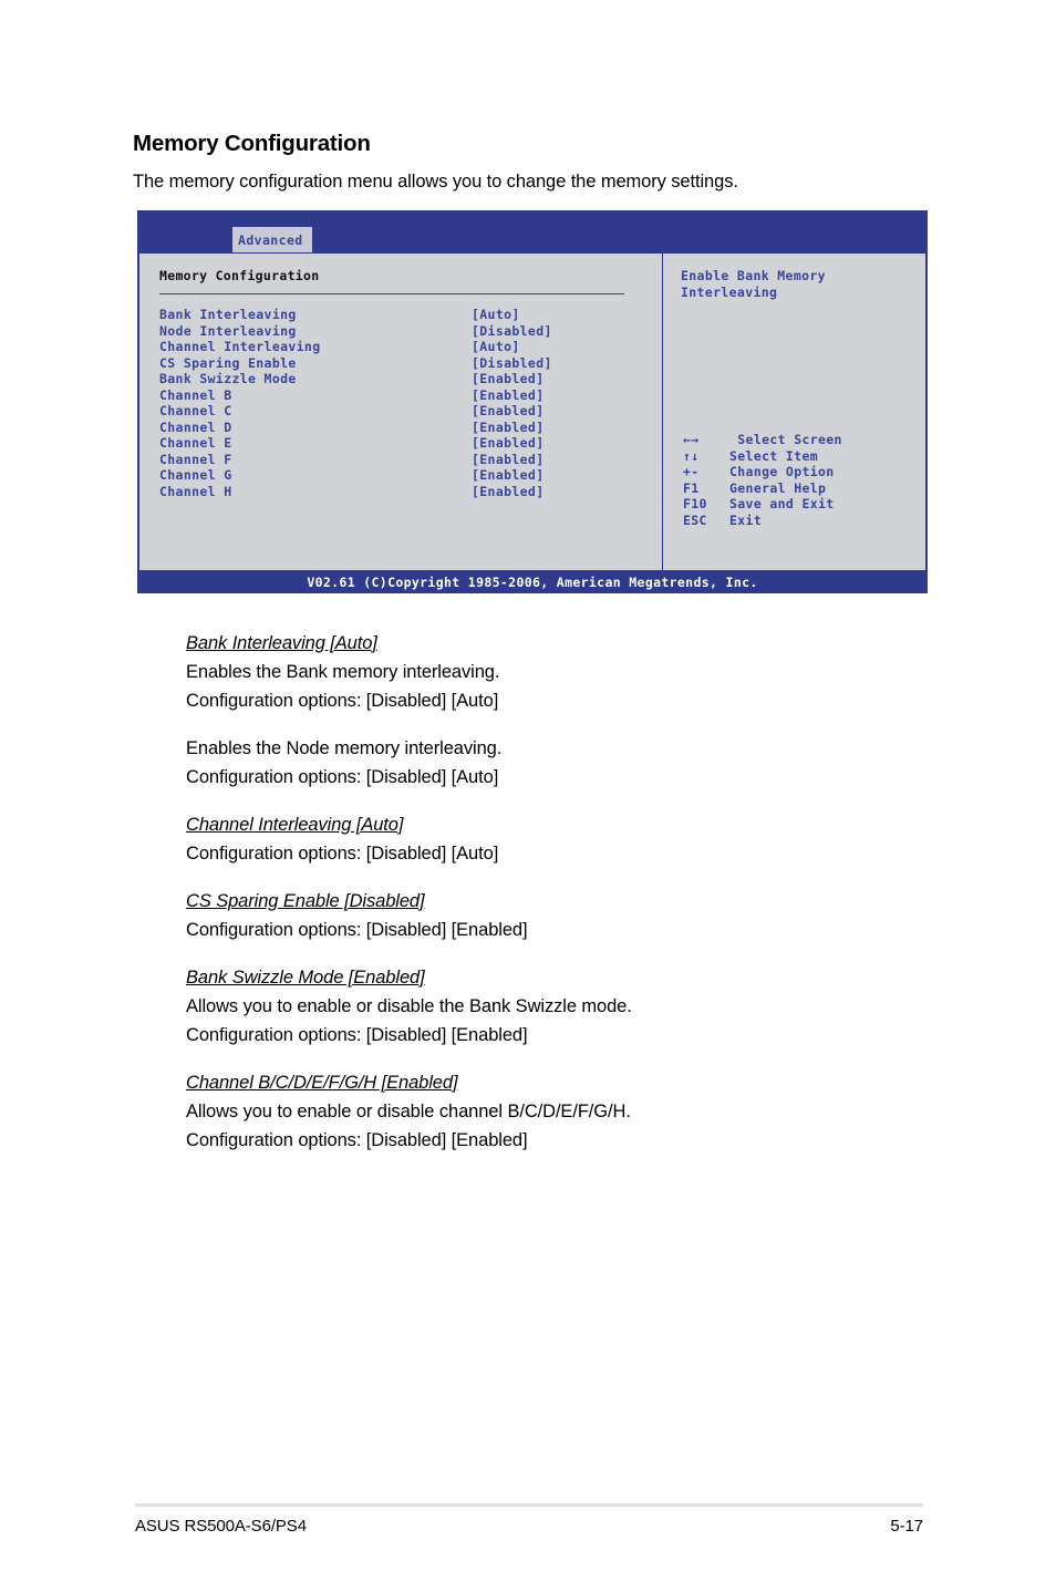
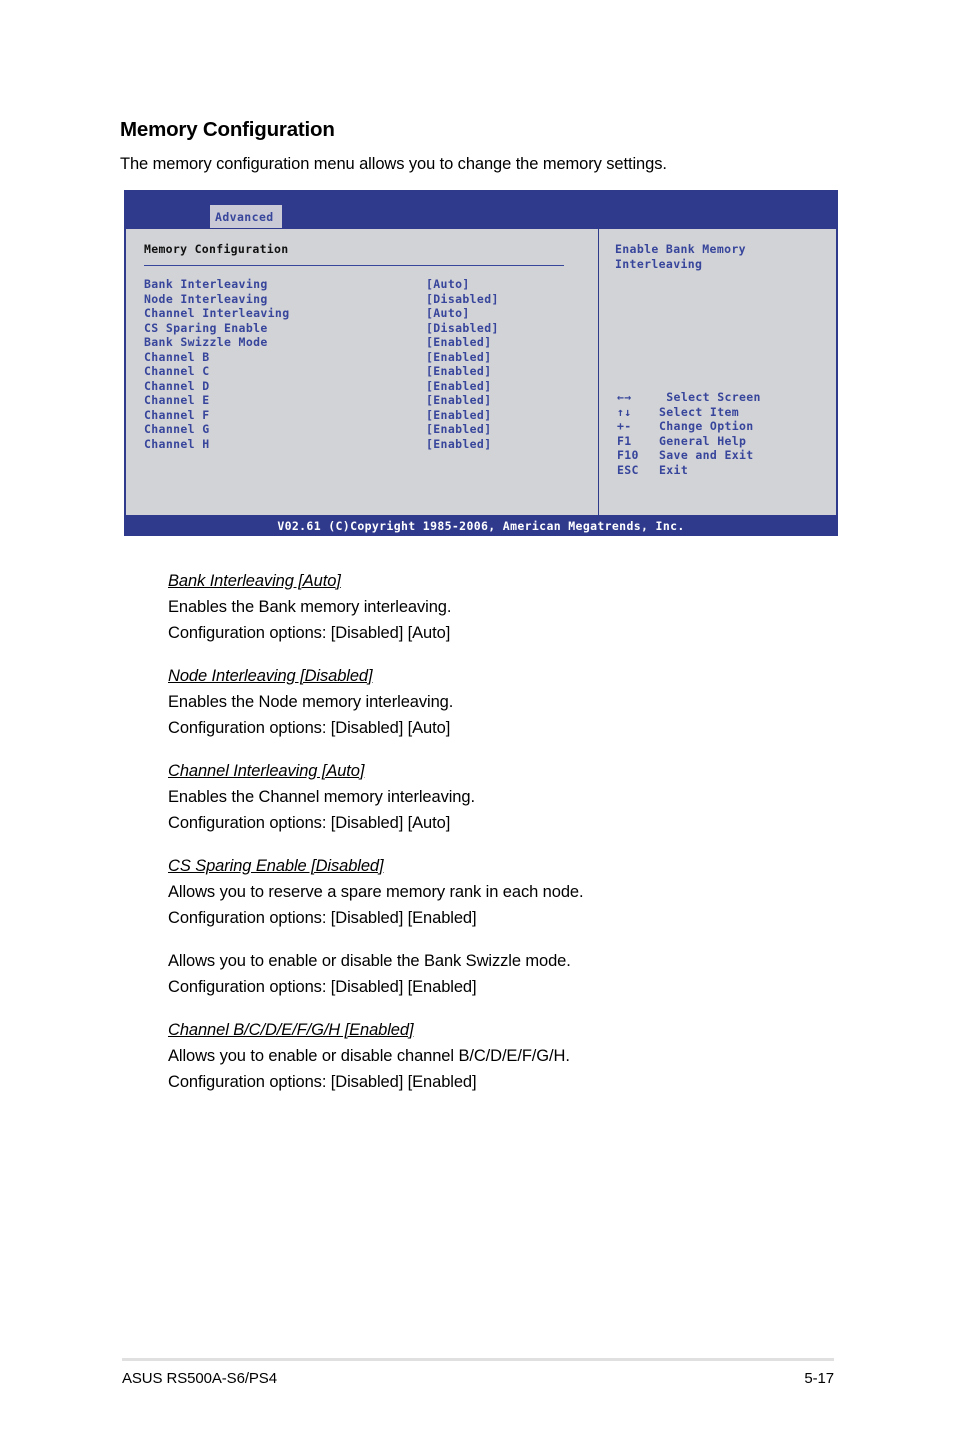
  Memory Configuration
  The memory configuration menu allows you to change the memory settings.
  Advanced
  Memory Configuration
  Bank Interleaving
  [Auto]
  Node Interleaving
  [Disabled]
  Channel Interleaving
  [Auto]
  CS Sparing Enable
  [Disabled]
  Bank Swizzle Mode
  [Enabled]
  Channel B
  [Enabled]
  Channel C
  [Enabled]
  Channel D
  [Enabled]
  Channel E
  [Enabled]
  Channel F
  [Enabled]
  Channel G
  [Enabled]
  Channel H
  [Enabled]
  Enable Bank Memory
  Interleaving
  ←→
  Select Screen
  ↑↓
  Select Item
  +-
  Change Option
  F1
  General Help
  F10
  Save and Exit
  ESC
  Exit
  V02.61 (C)Copyright 1985-2006, American Megatrends, Inc.
  Bank Interleaving [Auto]
  Enables the Bank memory interleaving.
  Configuration options: [Disabled] [Auto]
+ Node Interleaving [Disabled]
  Enables the Node memory interleaving.
  Configuration options: [Disabled] [Auto]
  Channel Interleaving [Auto]
+ Enables the Channel memory interleaving.
  Configuration options: [Disabled] [Auto]
  CS Sparing Enable [Disabled]
+ Allows you to reserve a spare memory rank in each node.
  Configuration options: [Disabled] [Enabled]
- Bank Swizzle Mode [Enabled]
  Allows you to enable or disable the Bank Swizzle mode.
  Configuration options: [Disabled] [Enabled]
  Channel B/C/D/E/F/G/H [Enabled]
  Allows you to enable or disable channel B/C/D/E/F/G/H.
  Configuration options: [Disabled] [Enabled]
  ASUS RS500A-S6/PS4
  5-17
